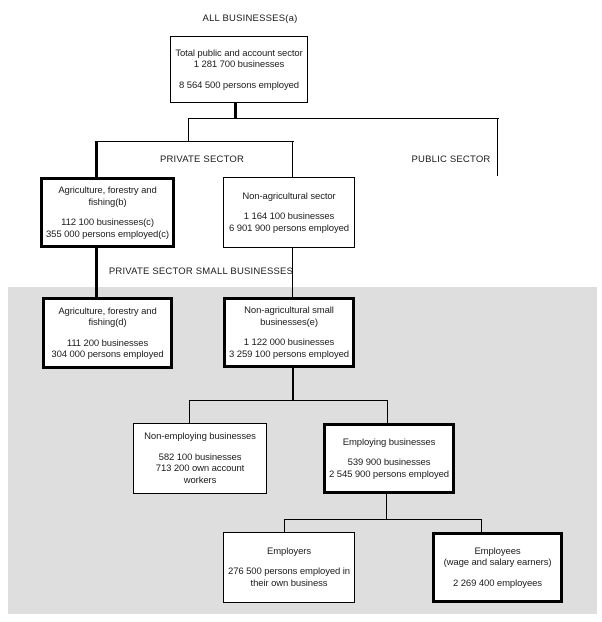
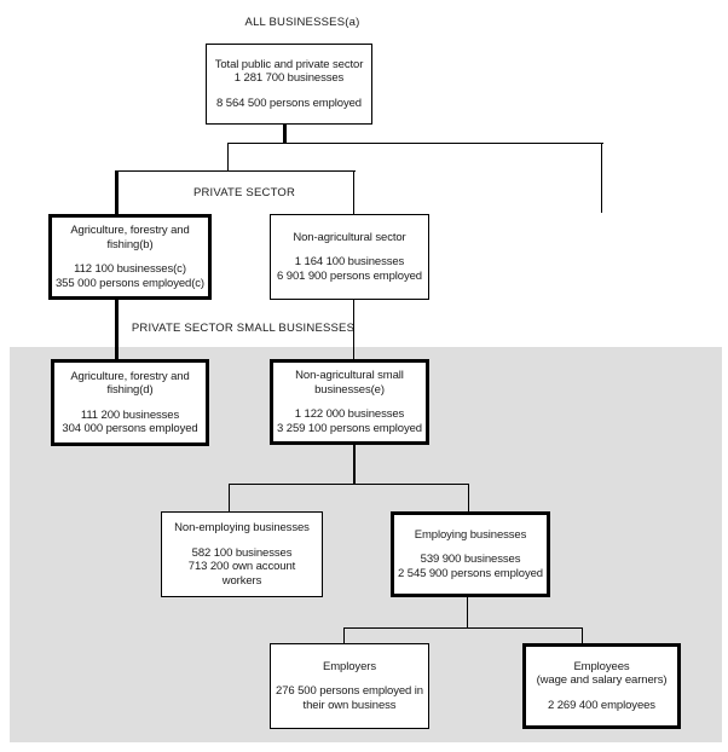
  ALL BUSINESSES(a)
  PRIVATE SECTOR
- PUBLIC SECTOR
  PRIVATE SECTOR SMALL BUSINESSES
- Total public and account sector
+ Total public and private sector
  1 281 700 businesses
  8 564 500 persons employed
  Agriculture, forestry and
  fishing(b)
  112 100 businesses(c)
  355 000 persons employed(c)
  Non-agricultural sector
  1 164 100 businesses
  6 901 900 persons employed
  Agriculture, forestry and
  fishing(d)
  111 200 businesses
  304 000 persons employed
  Non-agricultural small
  businesses(e)
  1 122 000 businesses
  3 259 100 persons employed
  Non-employing businesses
  582 100 businesses
  713 200 own account
  workers
  Employing businesses
  539 900 businesses
  2 545 900 persons employed
  Employers
  276 500 persons employed in
  their own business
  Employees
  (wage and salary earners)
  2 269 400 employees
